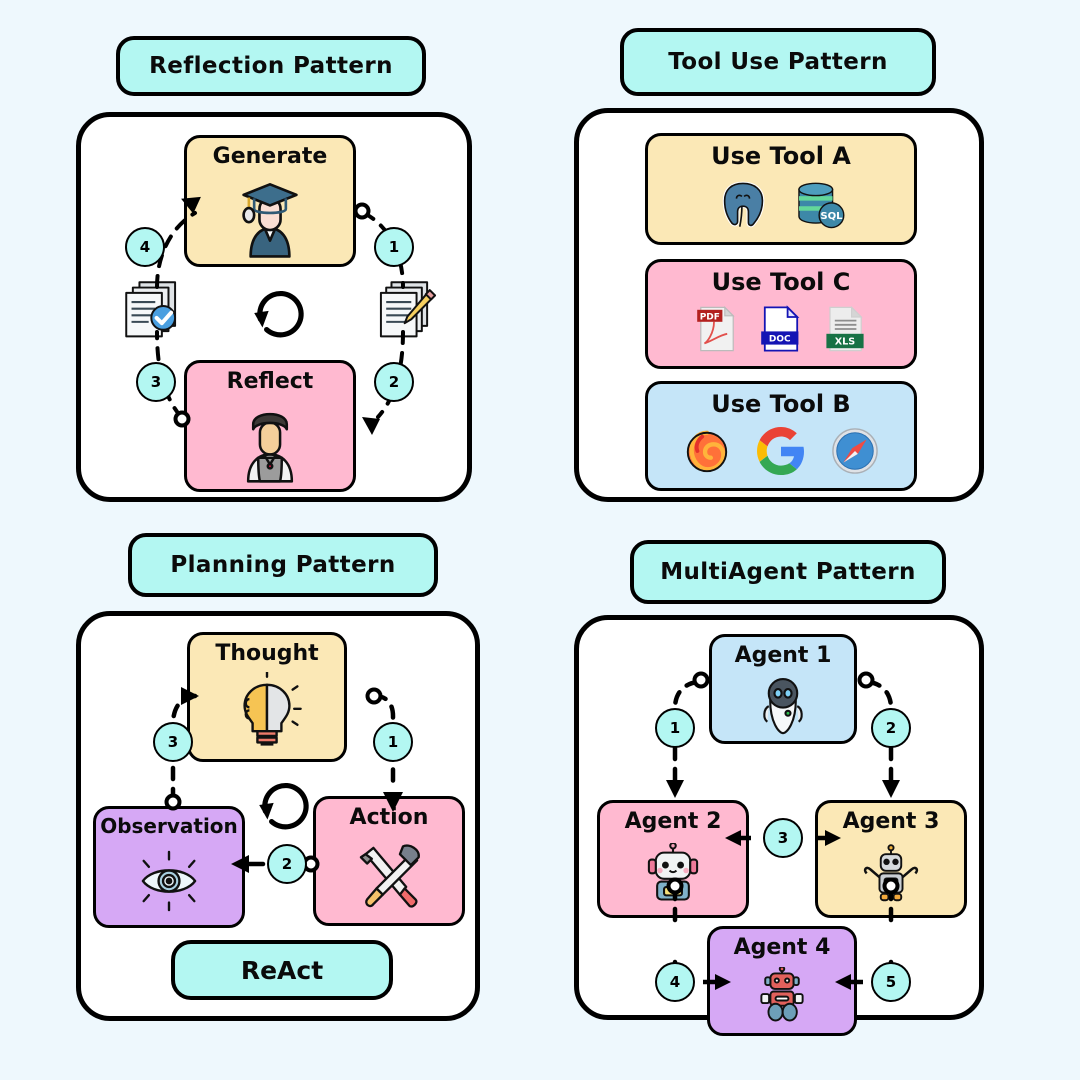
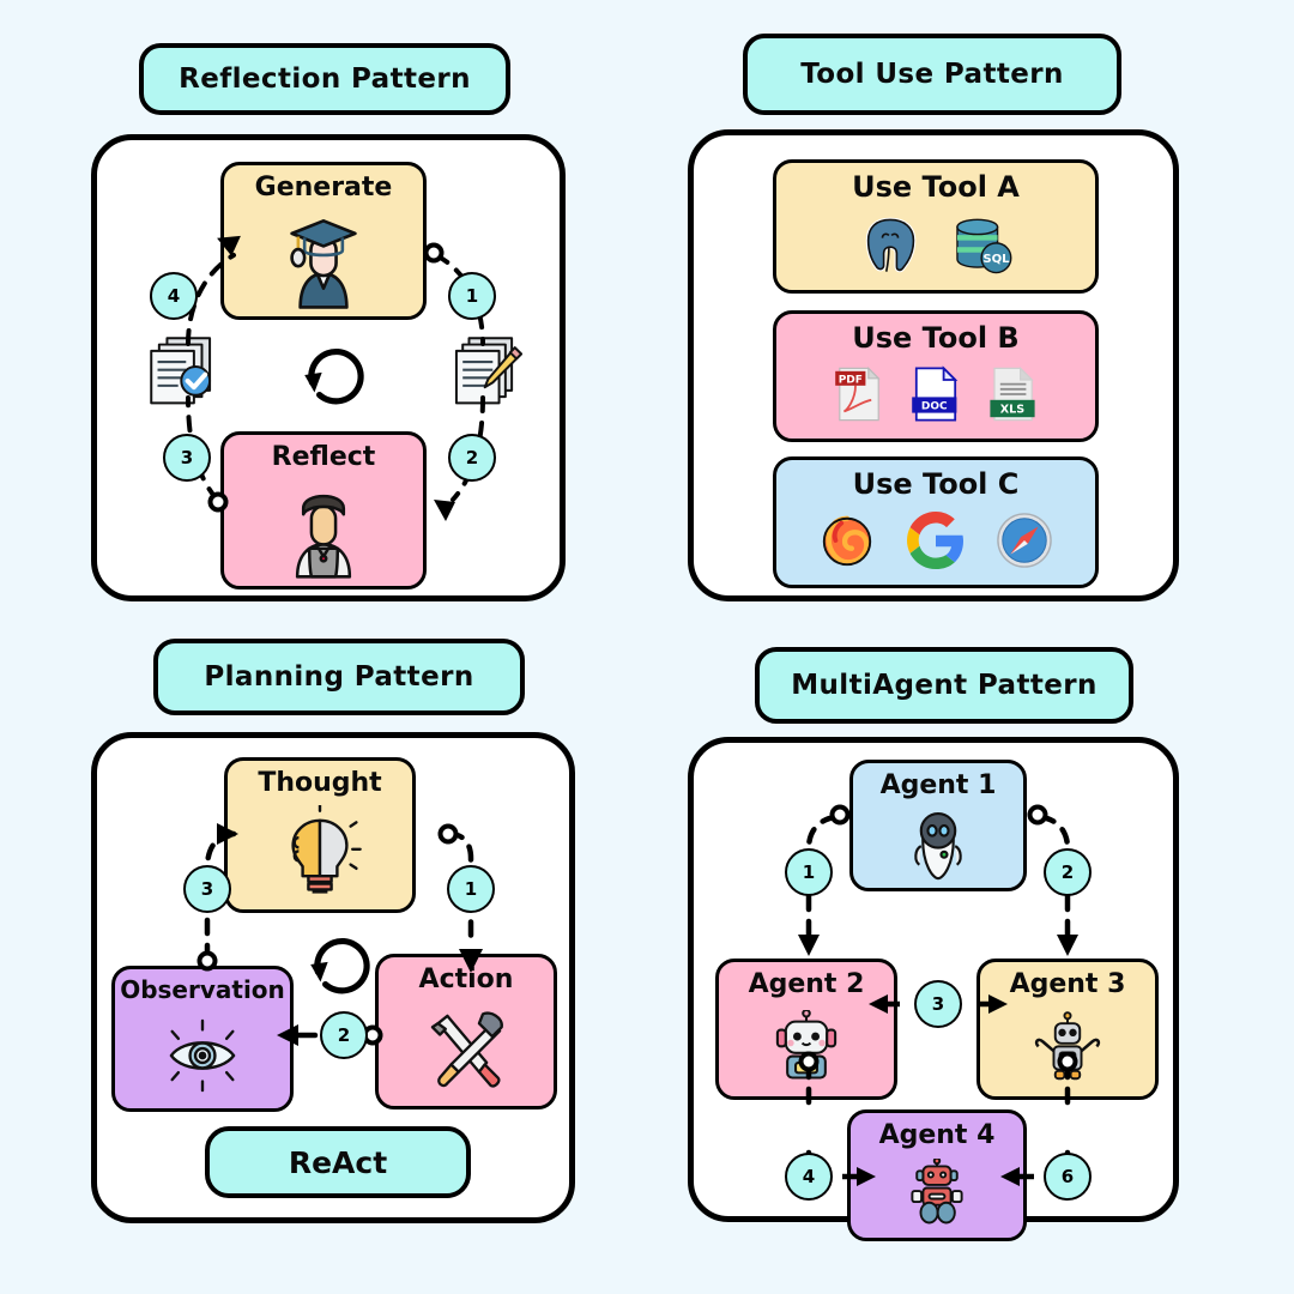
  Reflection Pattern
  Generate
  Reflect
  1
  2
  3
  4
  Tool Use Pattern
  Use Tool A
  SQL
- Use Tool C
+ Use Tool B
  PDF
  DOC
  XLS
- Use Tool B
+ Use Tool C
  Planning Pattern
  Thought
  Action
  Observation
  1
  2
  3
  ReAct
  MultiAgent Pattern
  Agent 1
  Agent 2
  Agent 3
  Agent 4
  1
  2
  3
  4
- 5
+ 6
